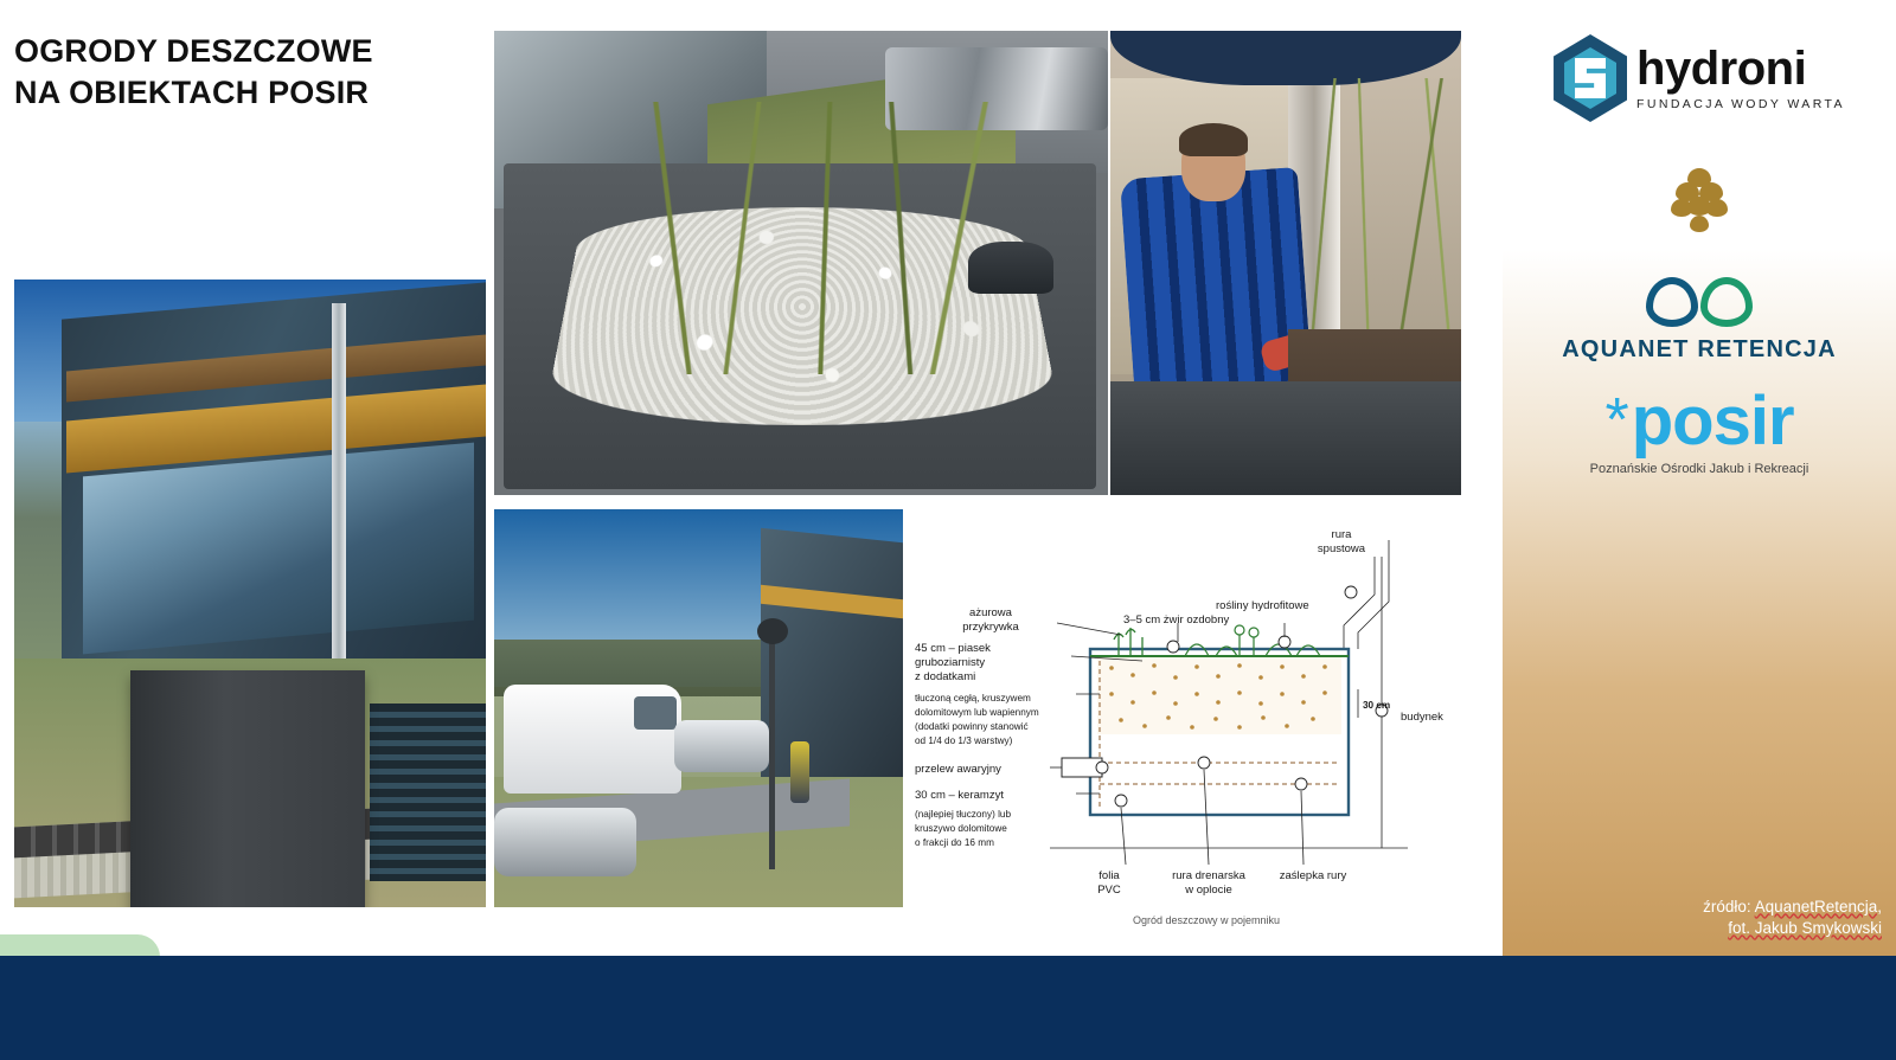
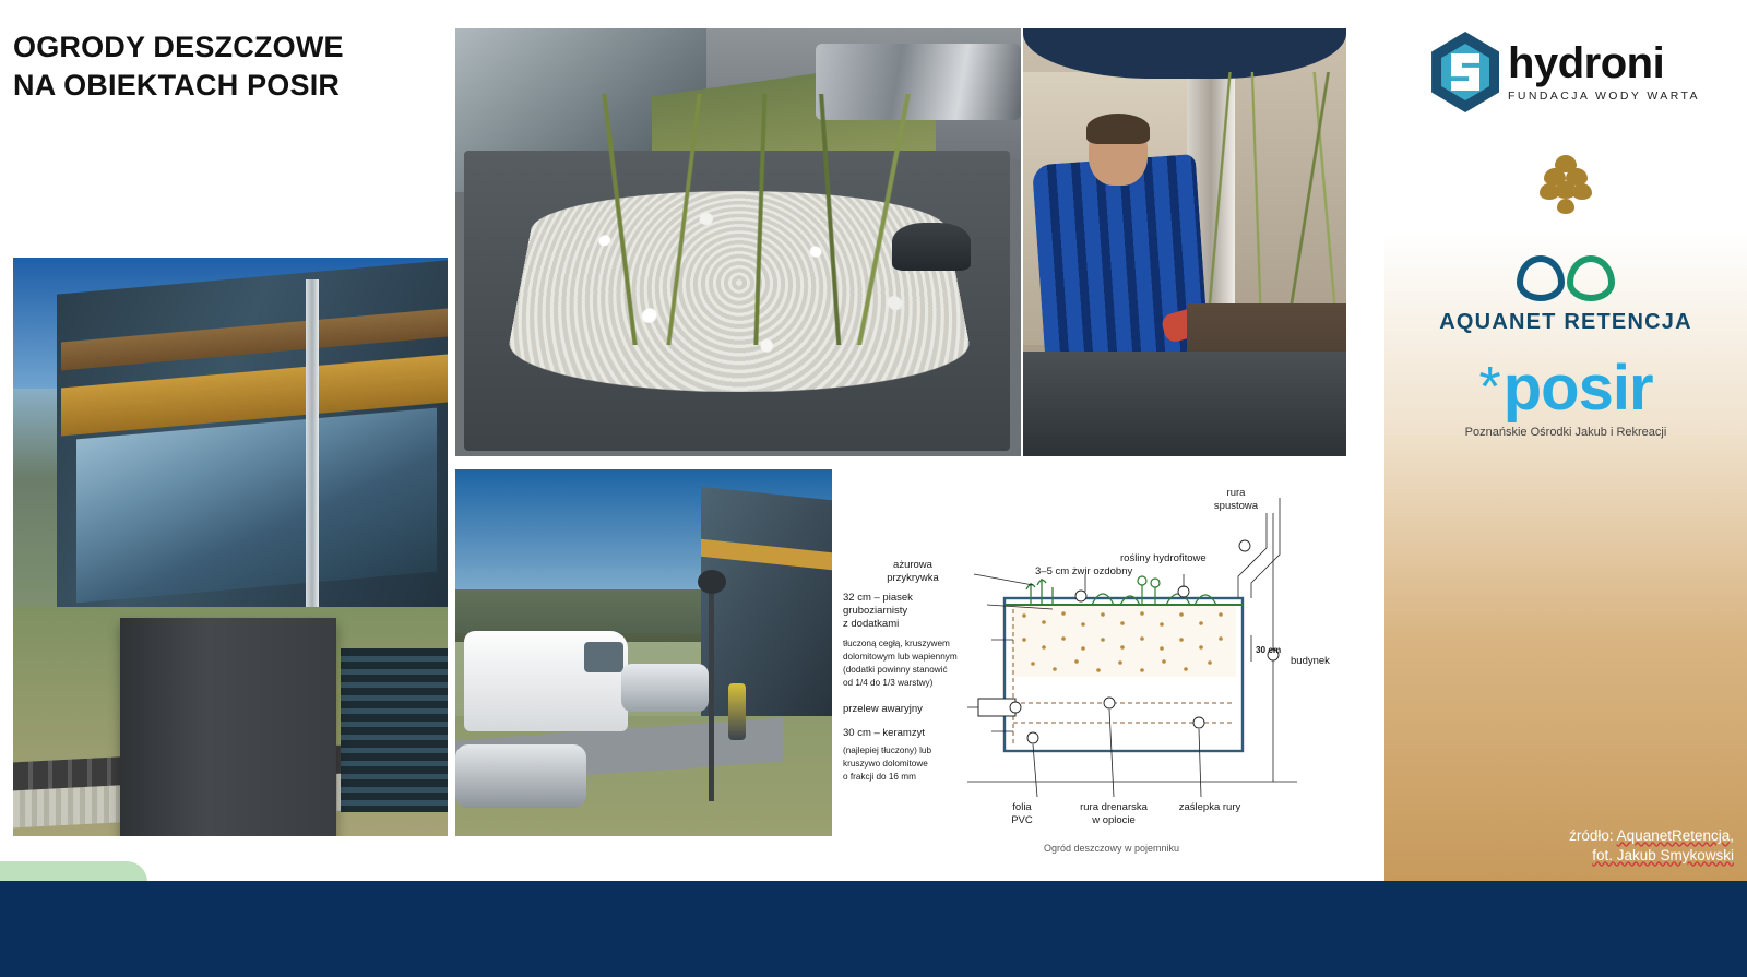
  OGRODY DESZCZOWE
  NA OBIEKTACH POSIR
  30 cm
  rura
  spustowa
  ażurowa
  przykrywka
  3–5 cm żwir ozdobny
  rośliny hydrofitowe
- 45 cm – piasek
+ 32 cm – piasek
  gruboziarnisty
  z dodatkami
  tłuczoną cegłą, kruszywem
  dolomitowym lub wapiennym
  (dodatki powinny stanowić
  od 1/4 do 1/3 warstwy)
  przelew awaryjny
  30 cm – keramzyt
  (najlepiej tłuczony) lub
  kruszywo dolomitowe
  o frakcji do 16 mm
  folia
  PVC
  rura drenarska
  w oplocie
  zaślepka rury
  budynek
  Ogród deszczowy w pojemniku
  hydroni
  FUNDACJA WODY WARTA
  AQUANET RETENCJA
  *
  posir
  Poznańskie Ośrodki Jakub i Rekreacji
  źródło: AquanetRetencja,
  fot. Jakub Smykowski
